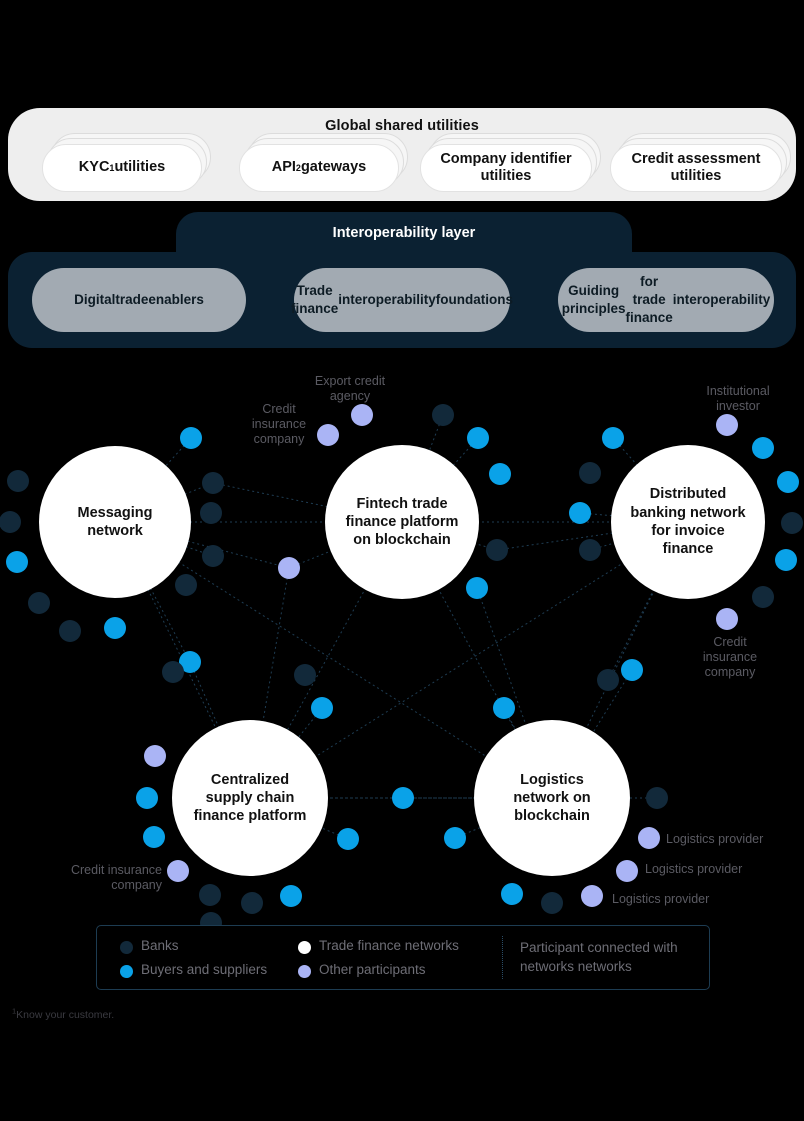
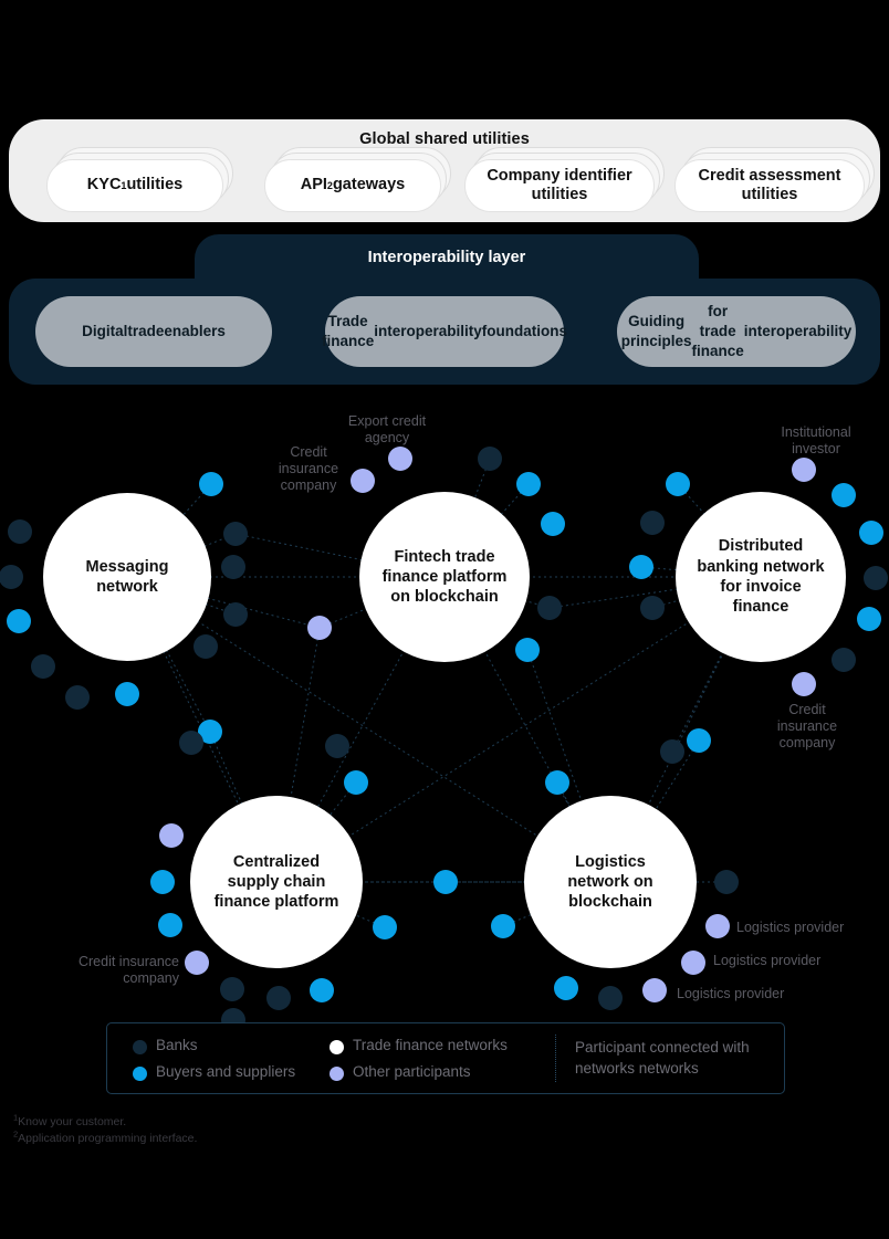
  Global shared utilities
  KYC
  1
  utilities
  API
  2
  gateways
  Company identifier utilities
  Credit assessment utilities
  Interoperability layer
  Digital
  trade
  enablers
  Trade finance
  interoperability
  foundations
  Guiding principles
  for trade finance
  interoperability
  Messaging
  network
  Fintech trade
  finance platform
  on blockchain
  Distributed
  banking network
  for invoice
  finance
  Centralized
  supply chain
  finance platform
  Logistics
  network on
  blockchain
  Export credit
  agency
  Credit
  insurance
  company
  Institutional
  investor
  Credit
  insurance
  company
  Credit insurance
  company
  Logistics provider
  Logistics provider
  Logistics provider
  Participant connected with networks networks
  Banks
  Buyers and suppliers
  Trade finance networks
  Other participants
  1Know your customer.
+ 2Application programming interface.
